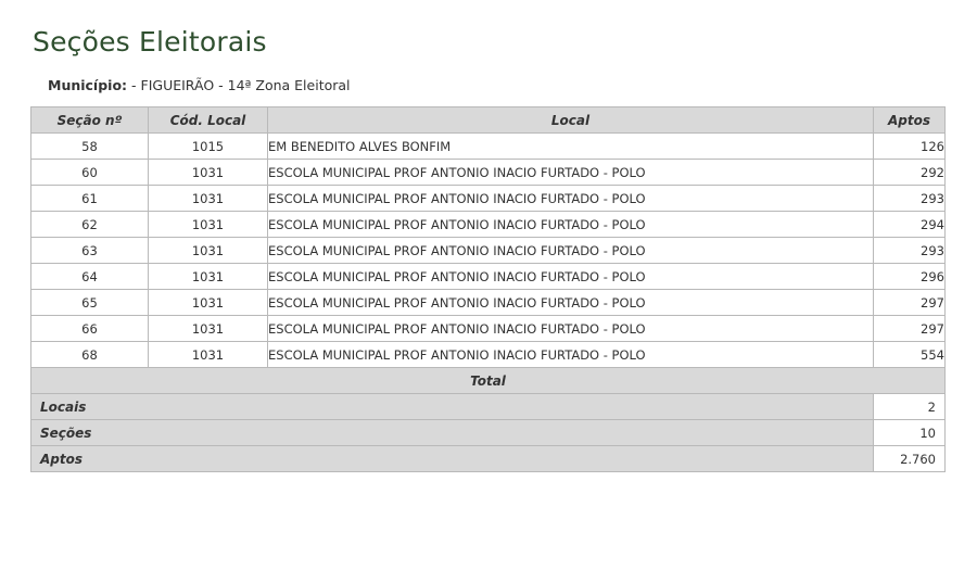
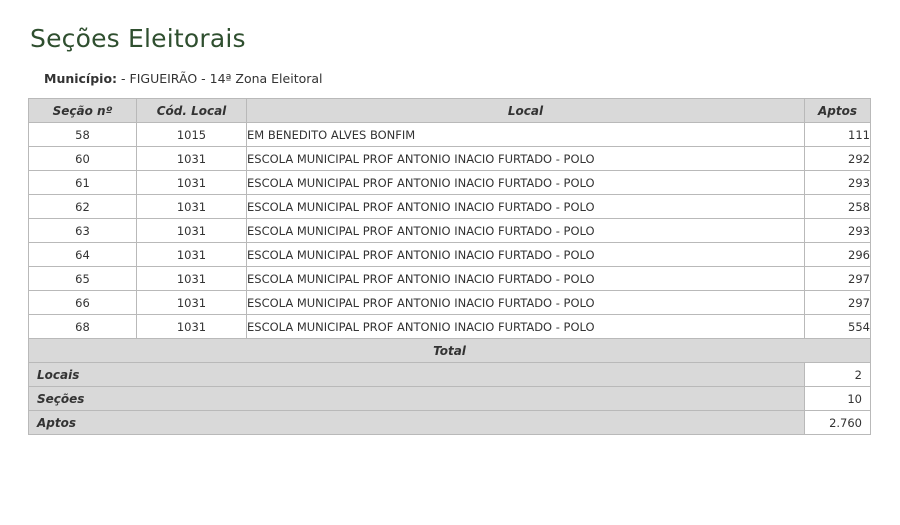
  Seções Eleitorais
  Município: - FIGUEIRÃO - 14ª Zona Eleitoral
  Seção nº	Cód. Local	Local	Aptos
- 58	1015	EM BENEDITO ALVES BONFIM	126
+ 58	1015	EM BENEDITO ALVES BONFIM	111
  60	1031	ESCOLA MUNICIPAL PROF ANTONIO INACIO FURTADO - POLO	292
  61	1031	ESCOLA MUNICIPAL PROF ANTONIO INACIO FURTADO - POLO	293
- 62	1031	ESCOLA MUNICIPAL PROF ANTONIO INACIO FURTADO - POLO	294
+ 62	1031	ESCOLA MUNICIPAL PROF ANTONIO INACIO FURTADO - POLO	258
  63	1031	ESCOLA MUNICIPAL PROF ANTONIO INACIO FURTADO - POLO	293
  64	1031	ESCOLA MUNICIPAL PROF ANTONIO INACIO FURTADO - POLO	296
  65	1031	ESCOLA MUNICIPAL PROF ANTONIO INACIO FURTADO - POLO	297
  66	1031	ESCOLA MUNICIPAL PROF ANTONIO INACIO FURTADO - POLO	297
  68	1031	ESCOLA MUNICIPAL PROF ANTONIO INACIO FURTADO - POLO	554
  Total
  Locais	2
  Seções	10
  Aptos	2.760
